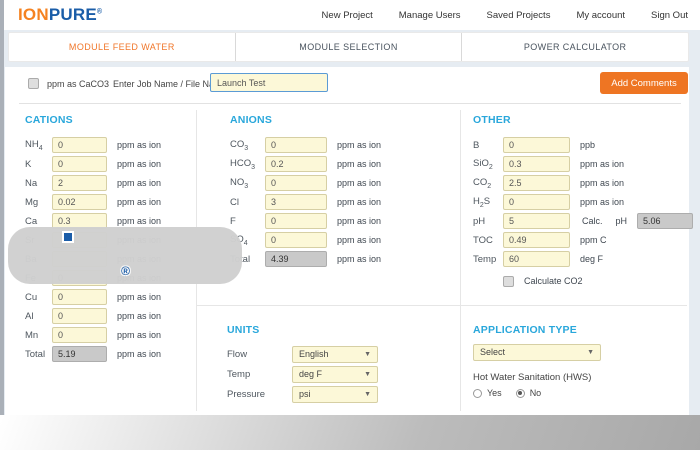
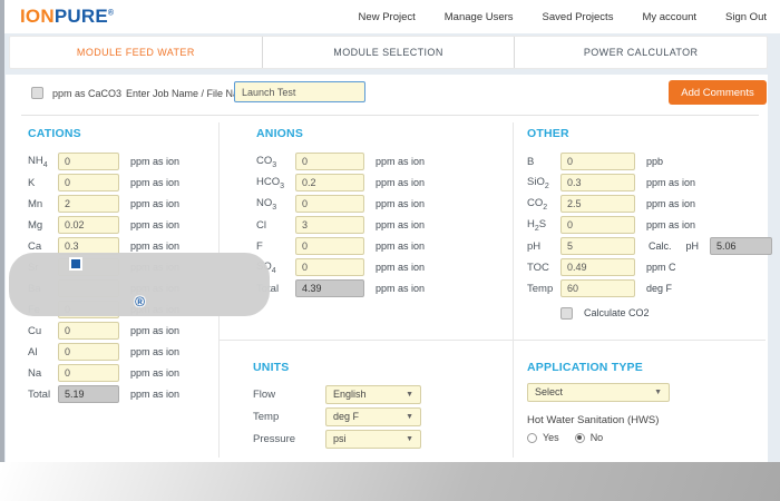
  IONPURE
  New Project
  Manage Users
  Saved Projects
  My account
  Sign Out
  MODULE FEED WATER
  MODULE SELECTION
  POWER CALCULATOR
  ppm as CaCO3
  Enter Job Name / File N
  Launch Test
  Add Comments
  CATIONS
  0
  ppm as ion
  K
  0
  ppm as ion
- Na
+ Mn
  2
  ppm as ion
  Mg
  0.02
  ppm as ion
  Ca
  0.3
  ppm as ion
  Cu
  0
  ppm as ion
  Al
  0
  ppm as ion
- Mn
+ Na
  0
  ppm as ion
  Total
  5.19
  ppm as ion
  ANIONS
  0
  ppm as ion
  HCO
  0.2
  ppm as ion
  0
  ppm as ion
  Cl
  3
  ppm as ion
  F
  0
  ppm as ion
  0
  ppm as ion
  4.39
  ppm as ion
  OTHER
  B
  0
  ppb
  SiO
  0.3
  ppm as ion
  2.5
  ppm as ion
  0
  ppm as ion
  pH
  5
  Calc.
  pH
  5.06
  TOC
  0.49
  ppm C
  Temp
  60
  deg F
  Calculate CO2
  UNITS
  Flow
  English
  Temp
  deg F
  Pressure
  psi
  APPLICATION TYPE
  Select
  Hot Water Sanitation (HWS)
  Yes
  No
  ®
